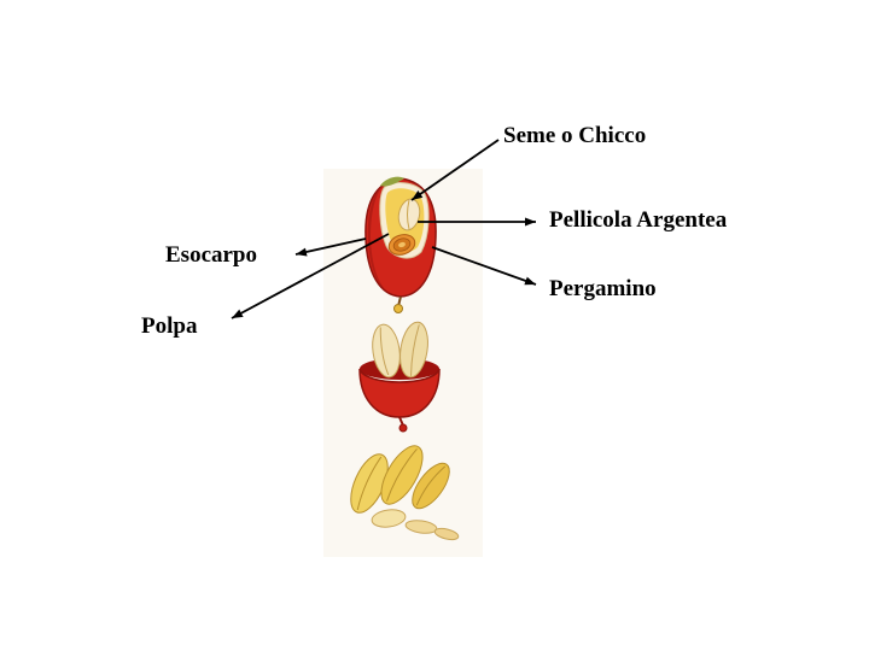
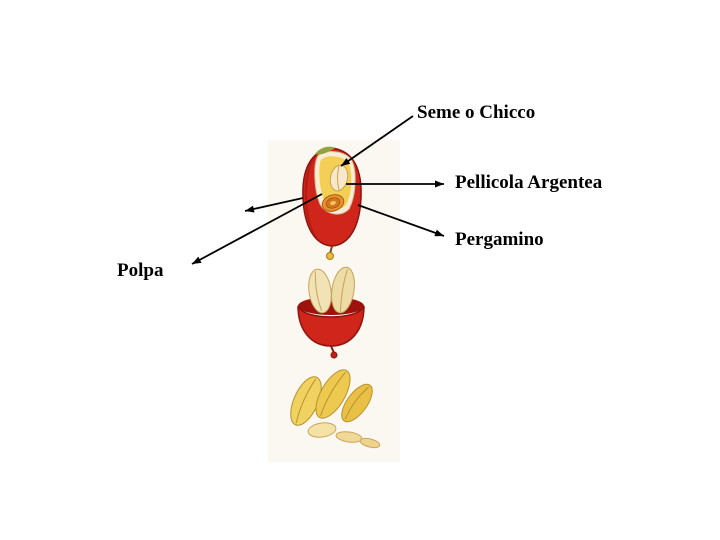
  Seme o Chicco
  Pellicola Argentea
  Pergamino
- Esocarpo
  Polpa
